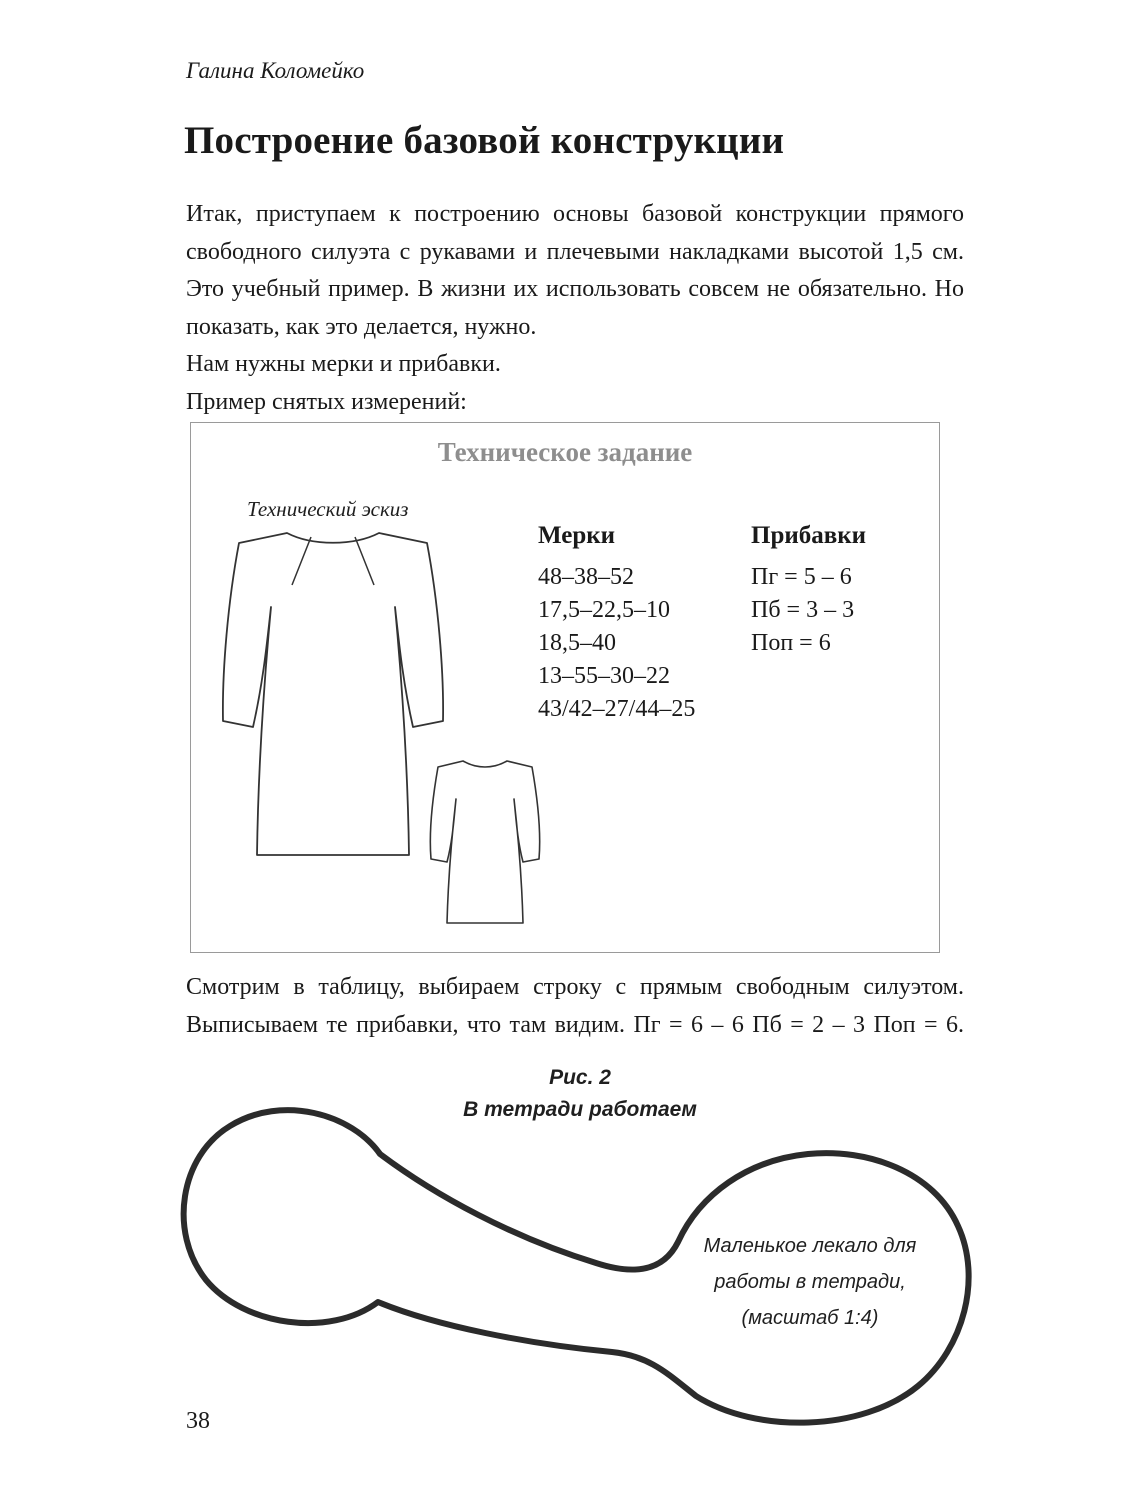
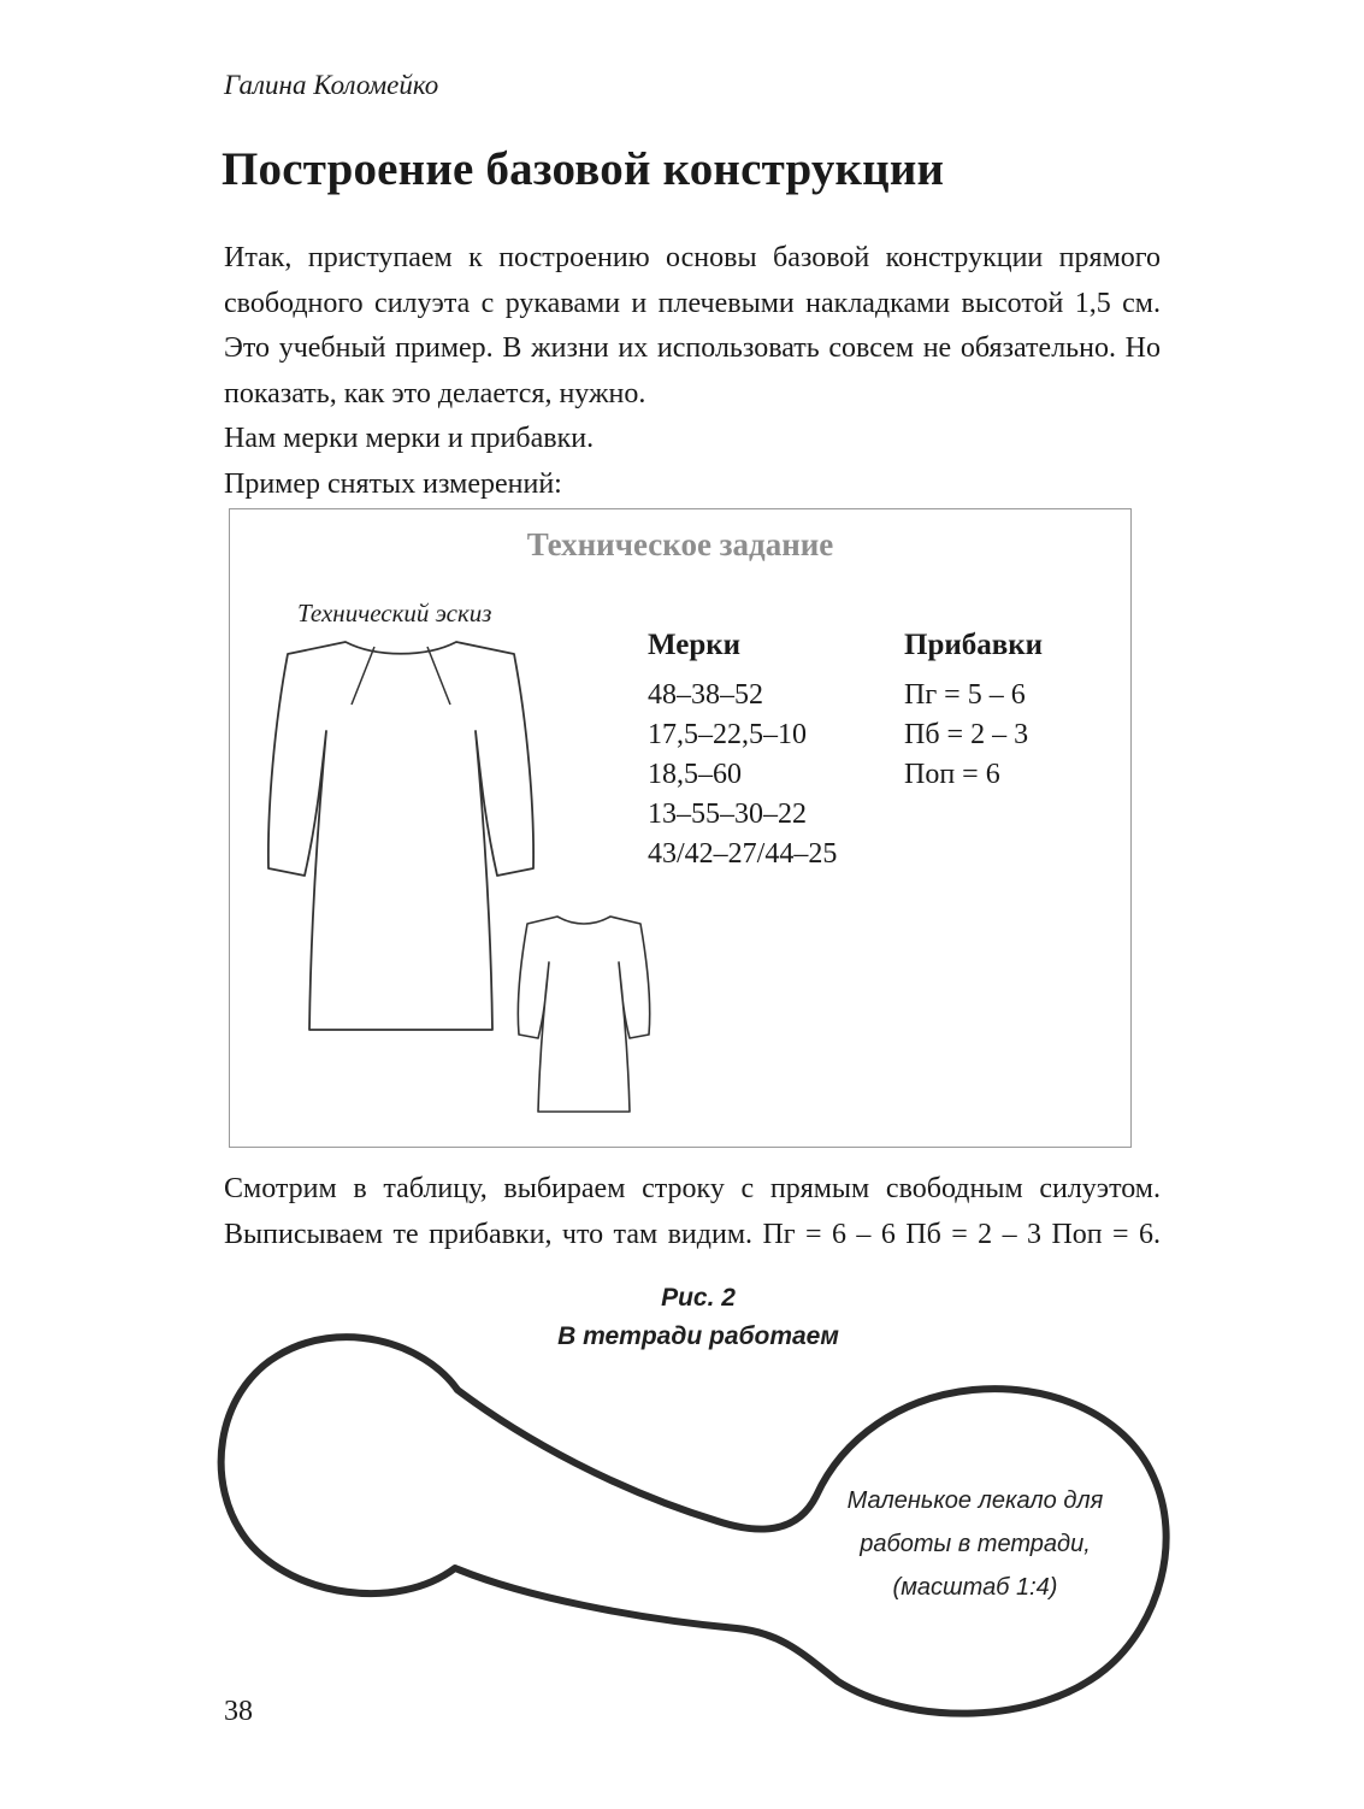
  Галина Коломейко
  Построение базовой конструкции
  Итак, приступаем к построению основы базовой конструкции прямого свободного силуэта с рукавами и плечевыми накладками высотой 1,5 см. Это учебный пример. В жизни их использовать совсем не обязательно. Но показать, как это делается, нужно.
- Нам нужны мерки и прибавки.
+ Нам мерки мерки и прибавки.
  Пример снятых измерений:
  Техническое задание
  Технический эскиз
  Мерки
  48–38–52
  17,5–22,5–10
- 18,5–40
+ 18,5–60
  13–55–30–22
  43/42–27/44–25
  Прибавки
  Пг = 5 – 6
- Пб = 3 – 3
+ Пб = 2 – 3
  Поп = 6
  Смотрим в таблицу, выбираем строку с прямым свободным силуэтом. Выписываем те прибавки, что там видим. Пг = 6 – 6 Пб = 2 – 3 Поп = 6.
  Рис. 2
  В тетради работаем
  Маленькое лекало для
  работы в тетради,
  (масштаб 1:4)
  38
